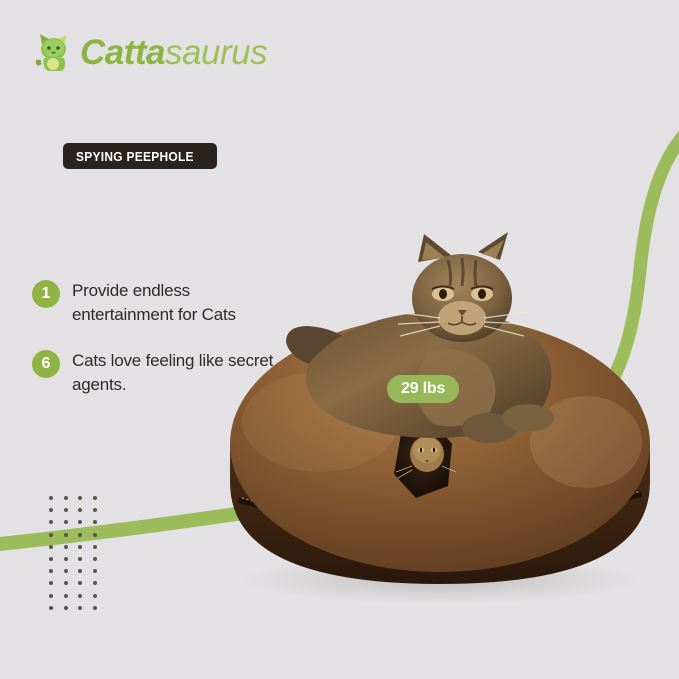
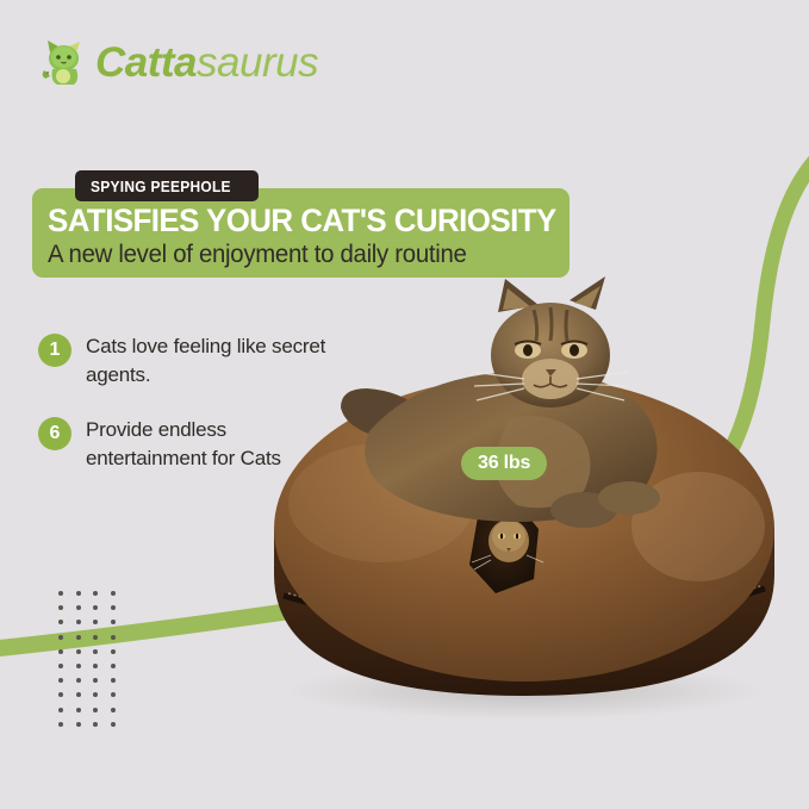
  Cattasaurus
+ SATISFIES YOUR CAT'S CURIOSITY
+ A new level of enjoyment to daily routine
  SPYING PEEPHOLE
  1
- Provide endless entertainment for Cats
+ Cats love feeling like secret agents.
  6
- Cats love feeling like secret agents.
+ Provide endless entertainment for Cats
- 29 lbs
+ 36 lbs
